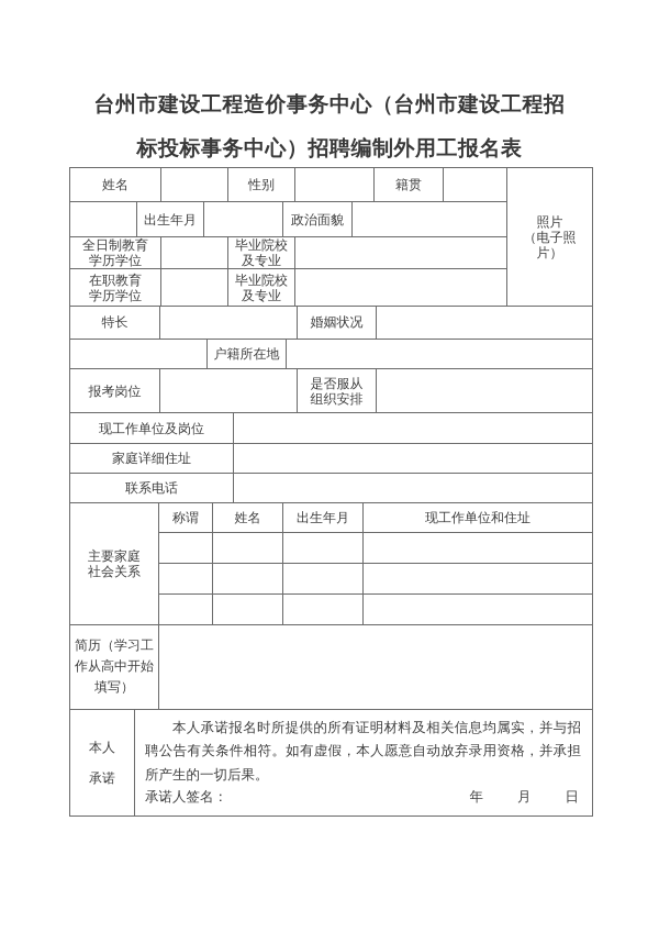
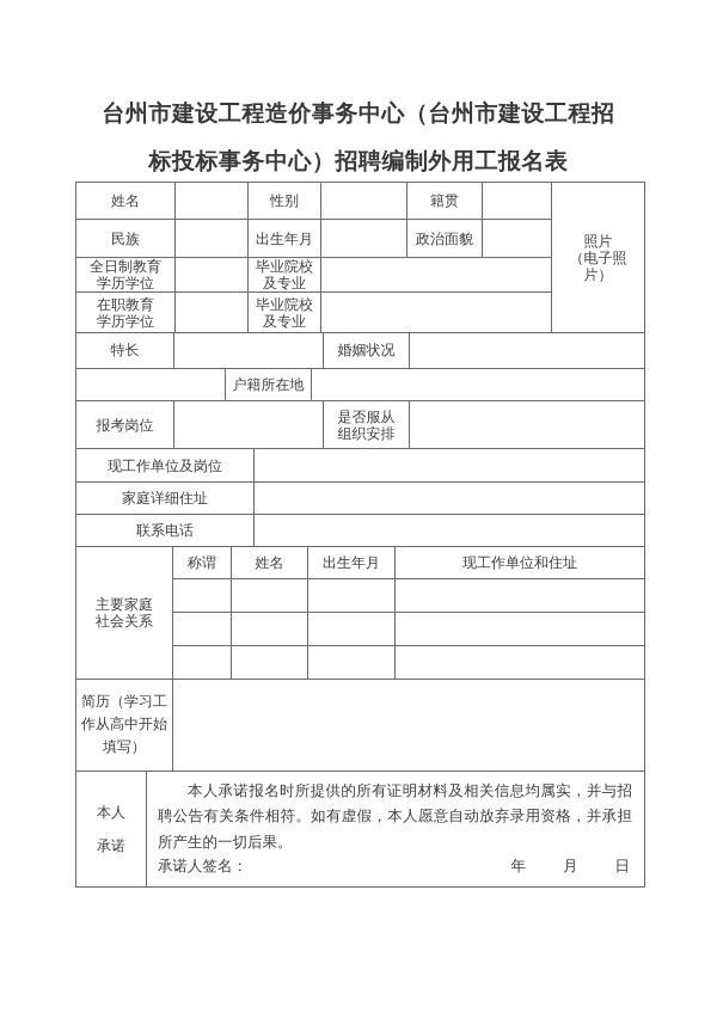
  台州市建设工程造价事务中心（台州市建设工程招
  标投标事务中心）招聘编制外用工报名表
  姓名
  性别
  籍贯
+ 民族
  出生年月
  政治面貌
  全日制教育
  学历学位
  毕业院校
  及专业
  在职教育
  学历学位
  毕业院校
  及专业
  照片
  （电子照
  片）
  特长
  婚姻状况
  户籍所在地
  报考岗位
  是否服从
  组织安排
  现工作单位及岗位
  家庭详细住址
  联系电话
  主要家庭
  社会关系
  称谓
  姓名
  出生年月
  现工作单位和住址
  简历（学习工
  作从高中开始
  填写）
  本人
  承诺
  本人承诺报名时所提供的所有证明材料及相关信息均属实，并与招聘公告有关条件相符。如有虚假，本人愿意自动放弃录用资格，并承担所产生的一切后果。
  承诺人签名：
  年 月 日
